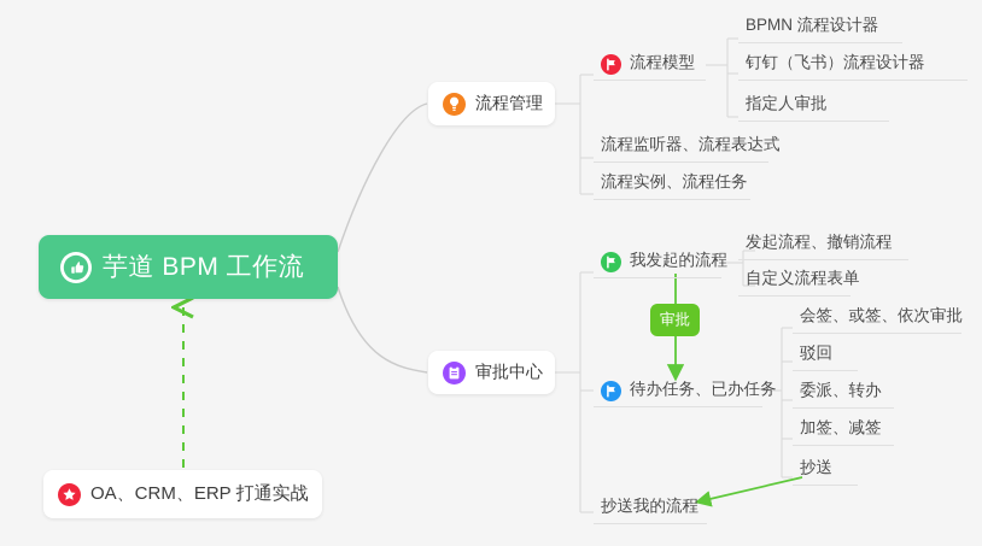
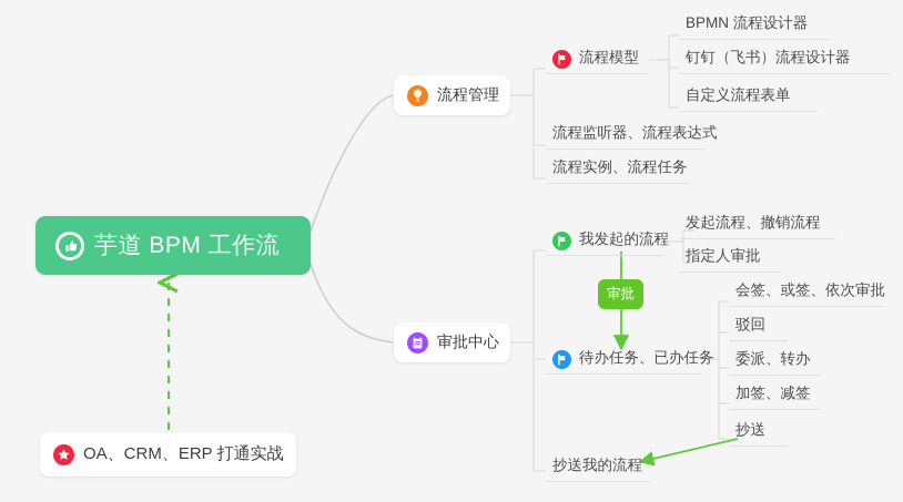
  芋道 BPM 工作流
  流程管理
  流程模型
  BPMN 流程设计器
  钉钉（飞书）流程设计器
- 指定人审批
+ 自定义流程表单
  流程监听器、流程表达式
  流程实例、流程任务
  审批中心
  我发起的流程
  发起流程、撤销流程
- 自定义流程表单
+ 指定人审批
  待办任务、已办任务
  会签、或签、依次审批
  驳回
  委派、转办
  加签、减签
  抄送
  抄送我的流程
  审批
  OA、CRM、ERP 打通实战
